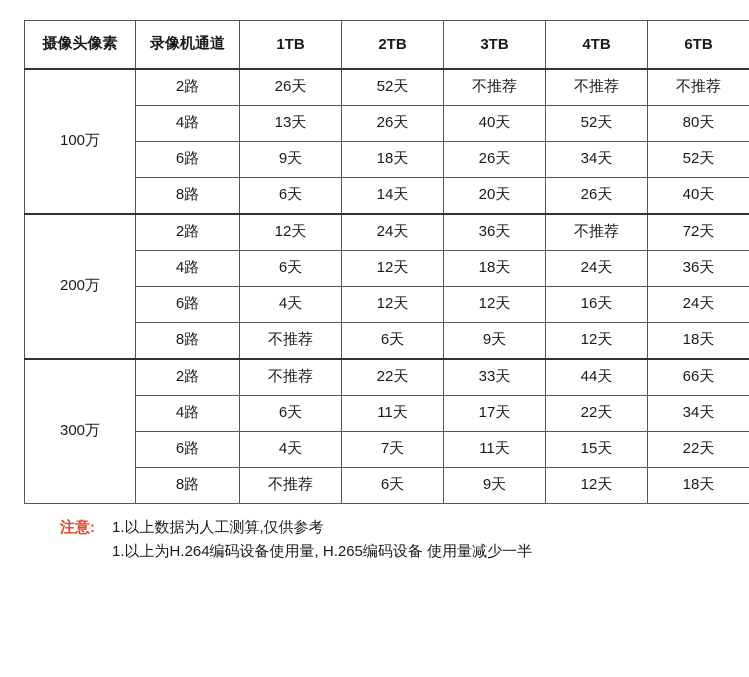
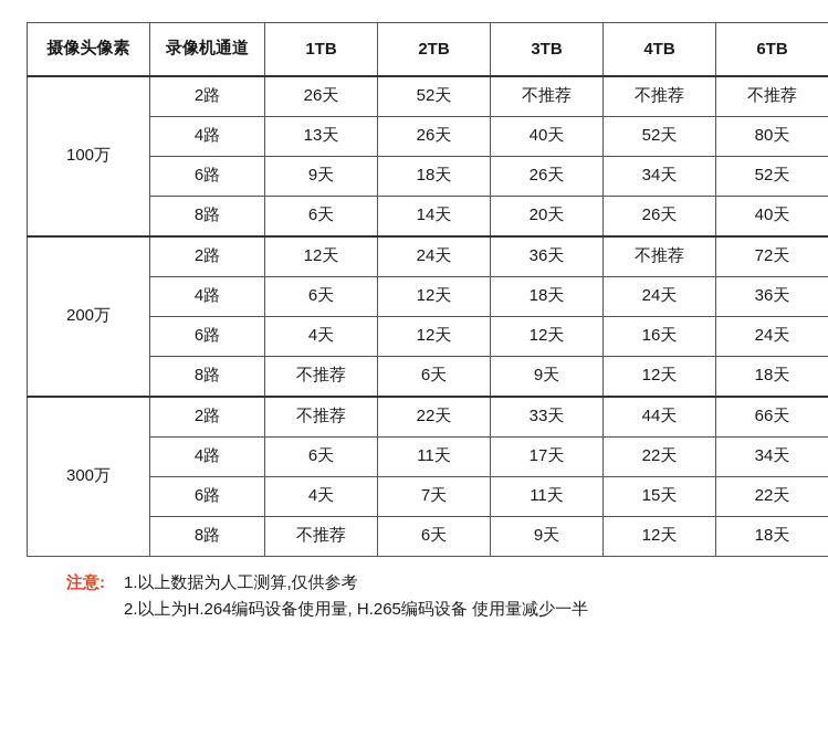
  摄像头像素	录像机通道	1TB	2TB	3TB	4TB	6TB
  100万	2路	26天	52天	不推荐	不推荐	不推荐
  4路	13天	26天	40天	52天	80天
  6路	9天	18天	26天	34天	52天
  8路	6天	14天	20天	26天	40天
  200万	2路	12天	24天	36天	不推荐	72天
  4路	6天	12天	18天	24天	36天
  6路	4天	12天	12天	16天	24天
  8路	不推荐	6天	9天	12天	18天
  300万	2路	不推荐	22天	33天	44天	66天
  4路	6天	11天	17天	22天	34天
  6路	4天	7天	11天	15天	22天
  8路	不推荐	6天	9天	12天	18天
  注意:
  1.以上数据为人工测算,仅供参考
- 1.以上为H.264编码设备使用量, H.265编码设备 使用量减少一半
+ 2.以上为H.264编码设备使用量, H.265编码设备 使用量减少一半
